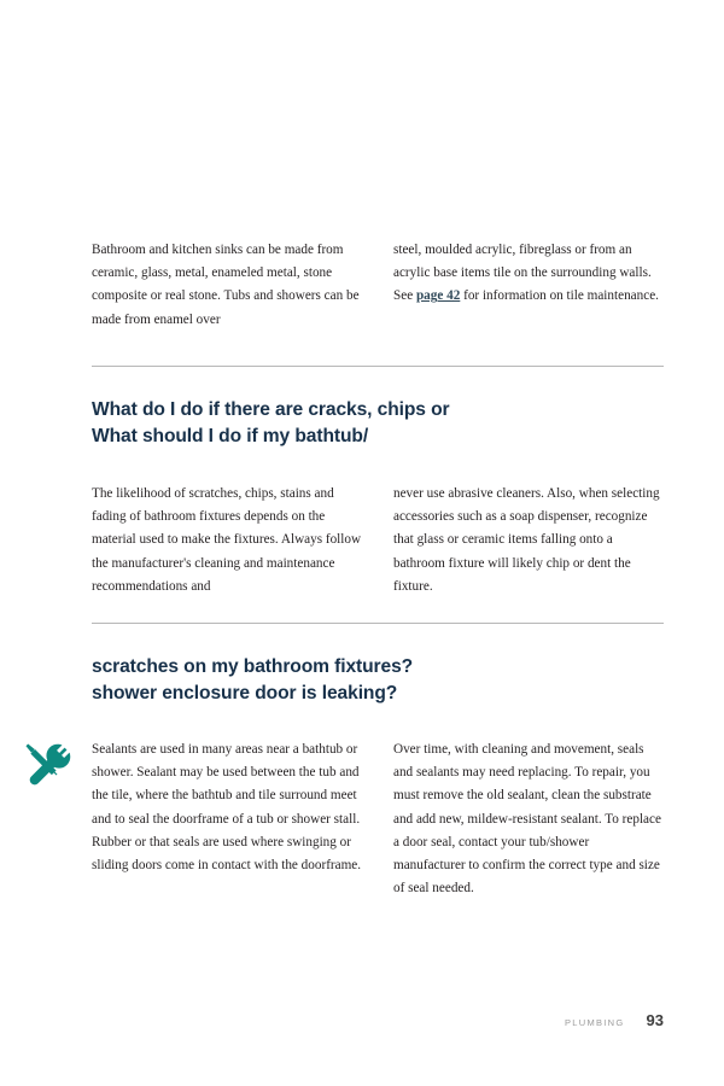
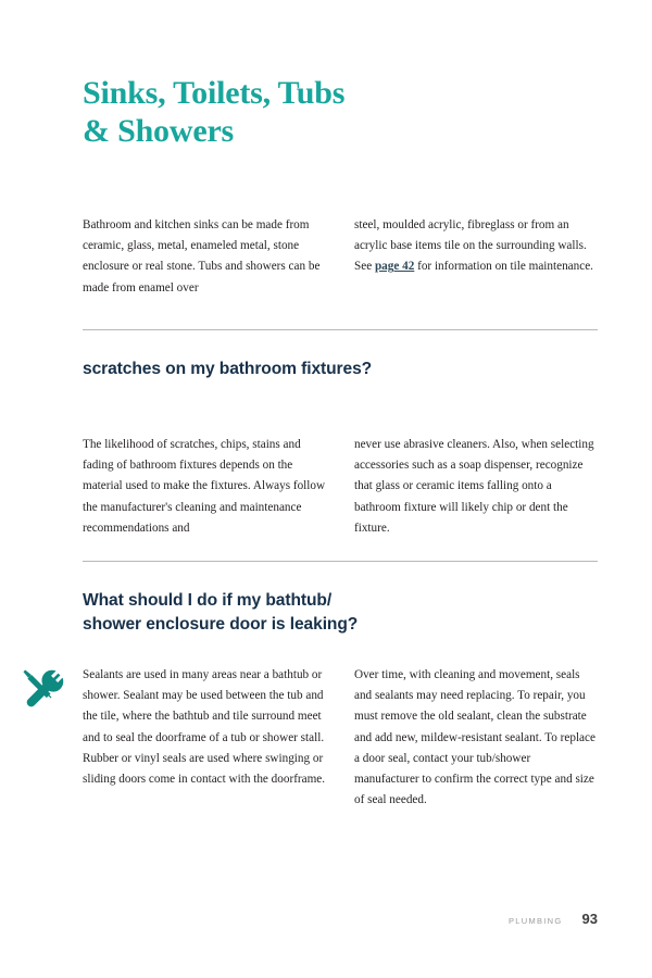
+ Sinks, Toilets, Tubs
+ & Showers
- Bathroom and kitchen sinks can be made from ceramic, glass, metal, enameled metal, stone composite or real stone. Tubs and showers can be made from enamel over
+ Bathroom and kitchen sinks can be made from ceramic, glass, metal, enameled metal, stone enclosure or real stone. Tubs and showers can be made from enamel over
  steel, moulded acrylic, fibreglass or from an acrylic base items tile on the surrounding walls. See page 42 for information on tile maintenance.
- What do I do if there are cracks, chips or
- What should I do if my bathtub/
+ scratches on my bathroom fixtures?
  The likelihood of scratches, chips, stains and fading of bathroom fixtures depends on the material used to make the fixtures. Always follow the manufacturer's cleaning and maintenance recommendations and
  never use abrasive cleaners. Also, when selecting accessories such as a soap dispenser, recognize that glass or ceramic items falling onto a bathroom fixture will likely chip or dent the fixture.
- scratches on my bathroom fixtures?
+ What should I do if my bathtub/
  shower enclosure door is leaking?
- Sealants are used in many areas near a bathtub or shower. Sealant may be used between the tub and the tile, where the bathtub and tile surround meet and to seal the doorframe of a tub or shower stall. Rubber or that seals are used where swinging or sliding doors come in contact with the doorframe.
+ Sealants are used in many areas near a bathtub or shower. Sealant may be used between the tub and the tile, where the bathtub and tile surround meet and to seal the doorframe of a tub or shower stall. Rubber or vinyl seals are used where swinging or sliding doors come in contact with the doorframe.
  Over time, with cleaning and movement, seals and sealants may need replacing. To repair, you must remove the old sealant, clean the substrate and add new, mildew-resistant sealant. To replace a door seal, contact your tub/shower manufacturer to confirm the correct type and size of seal needed.
  PLUMBING
  93
